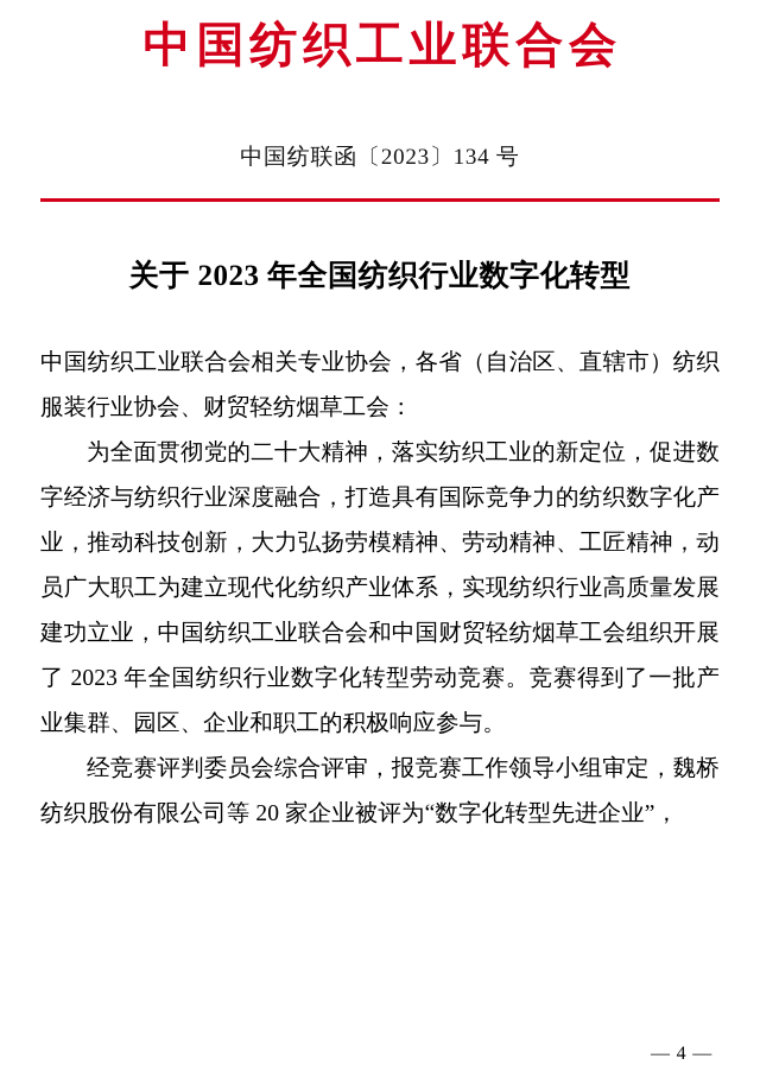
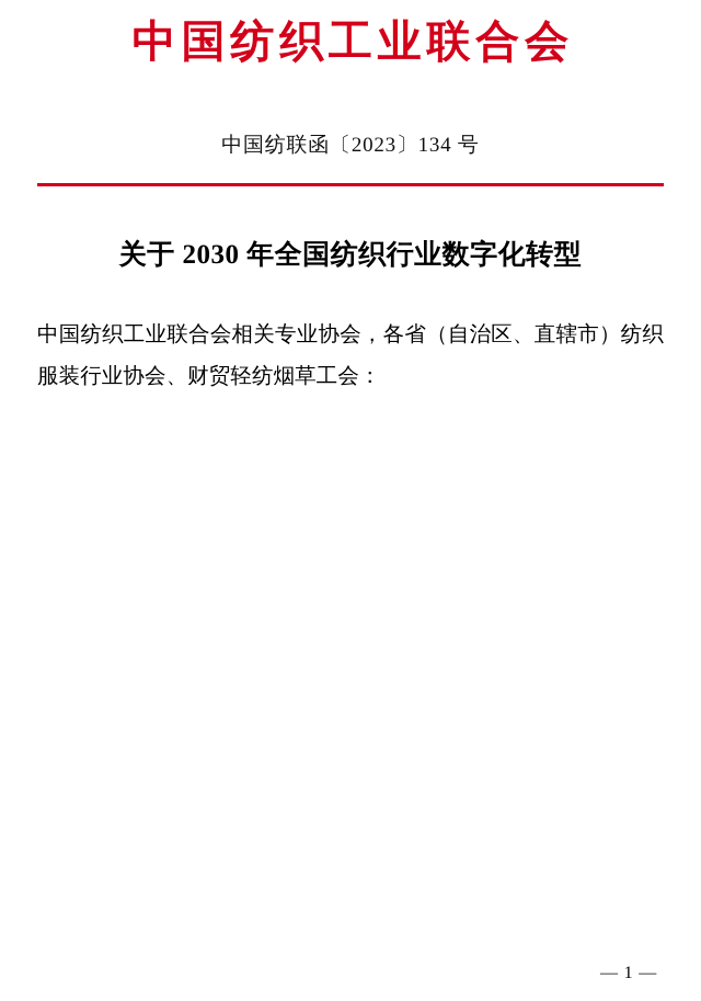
  中国纺织工业联合会
  中国纺联函〔2023〕134 号
- 关于 2023 年全国纺织行业数字化转型
+ 关于 2030 年全国纺织行业数字化转型
  中国纺织工业联合会相关专业协会，各省（自治区、直辖市）纺织服装行业协会、财贸轻纺烟草工会：
- 为全面贯彻党的二十大精神，落实纺织工业的新定位，促进数字经济与纺织行业深度融合，打造具有国际竞争力的纺织数字化产业，推动科技创新，大力弘扬劳模精神、劳动精神、工匠精神，动员广大职工为建立现代化纺织产业体系，实现纺织行业高质量发展建功立业，中国纺织工业联合会和中国财贸轻纺烟草工会组织开展了 2023 年全国纺织行业数字化转型劳动竞赛。竞赛得到了一批产业集群、园区、企业和职工的积极响应参与。
- 经竞赛评判委员会综合评审，报竞赛工作领导小组审定，魏桥纺织股份有限公司等 20 家企业被评为“数字化转型先进企业”，
- — 4 —
+ — 1 —
